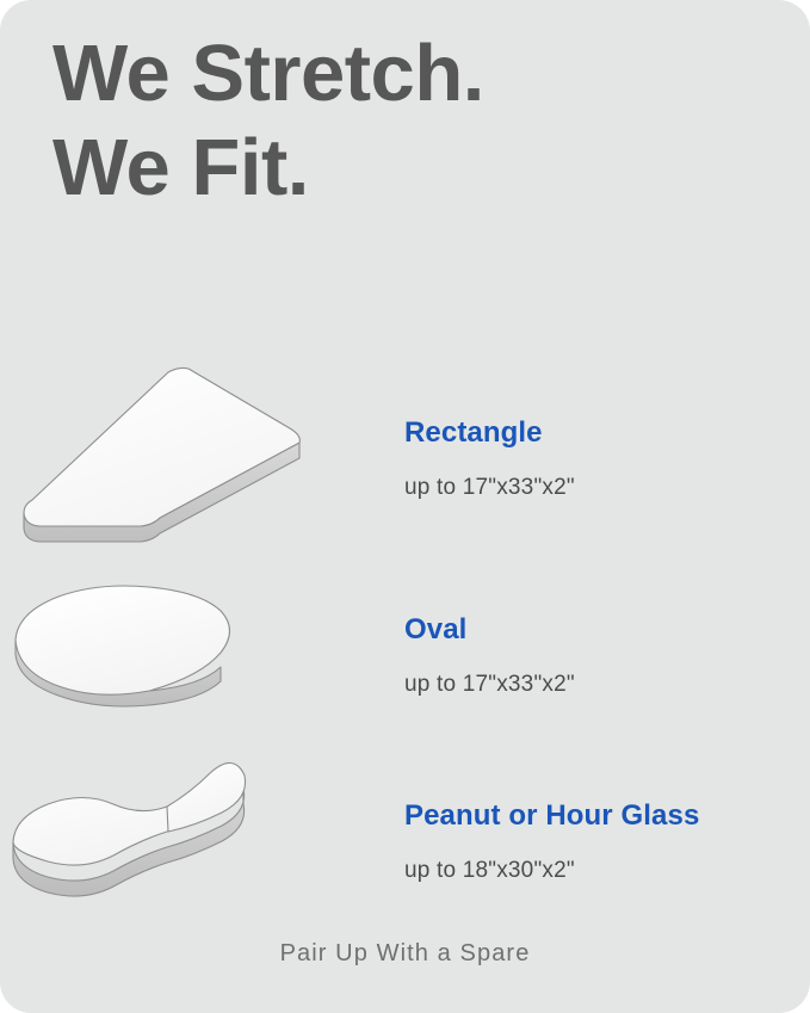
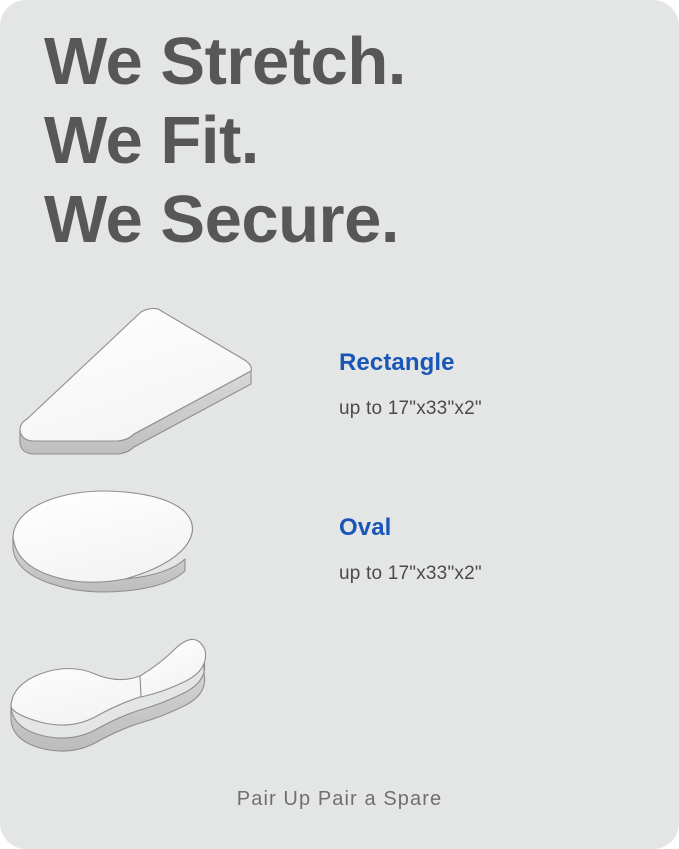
  We Stretch.
  We Fit.
+ We Secure.
  Rectangle
  up to 17"x33"x2"
  Oval
  up to 17"x33"x2"
- Peanut or Hour Glass
- up to 18"x30"x2"
- Pair Up With a Spare
+ Pair Up Pair a Spare
